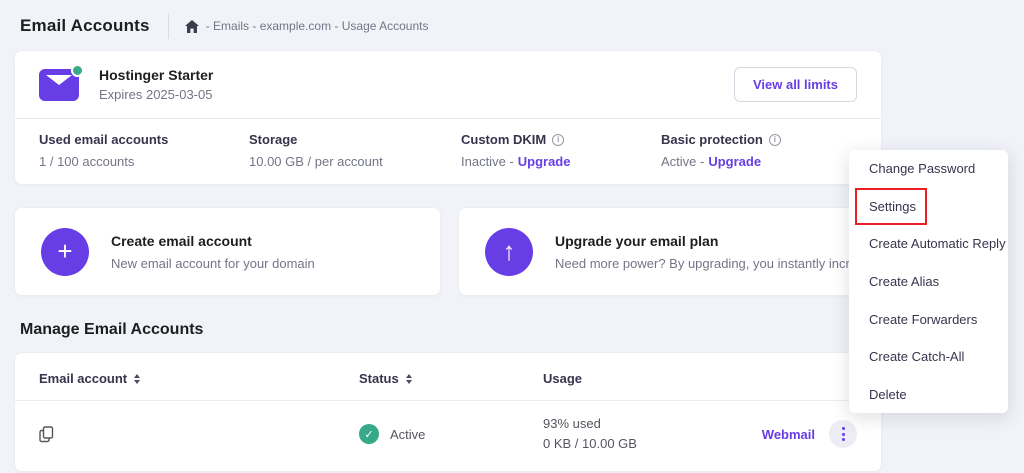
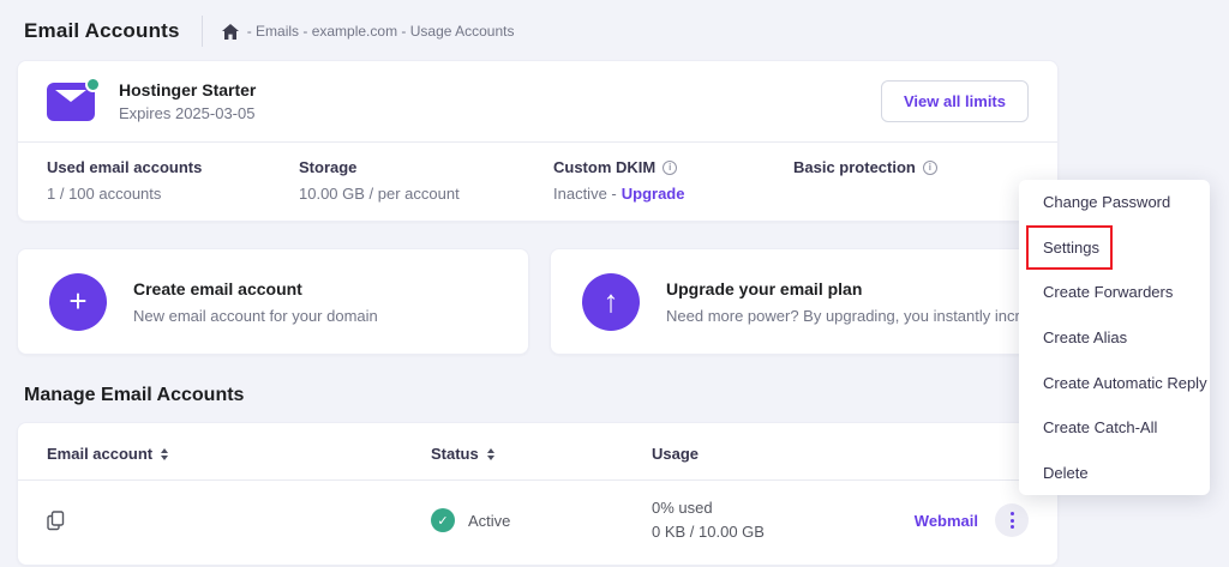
  Email Accounts
  - Emails - example.com - Usage Accounts
  Hostinger Starter
  Expires 2025-03-05
  View all limits
  Used email accounts
  1 / 100 accounts
  Storage
  10.00 GB / per account
  Custom DKIM
  i
  Inactive - Upgrade
  Basic protection
  i
- Active - Upgrade
  +
  Create email account
  New email account for your domain
  ↑
  Upgrade your email plan
  Need more power? By upgrading, you instantly incr
  Manage Email Accounts
  Email account
  Status
  Usage
  ✓
  Active
- 93% used
+ 0% used
  0 KB / 10.00 GB
  Webmail
  Change Password
  Settings
- Create Automatic Reply
+ Create Forwarders
  Create Alias
- Create Forwarders
+ Create Automatic Reply
  Create Catch-All
  Delete
